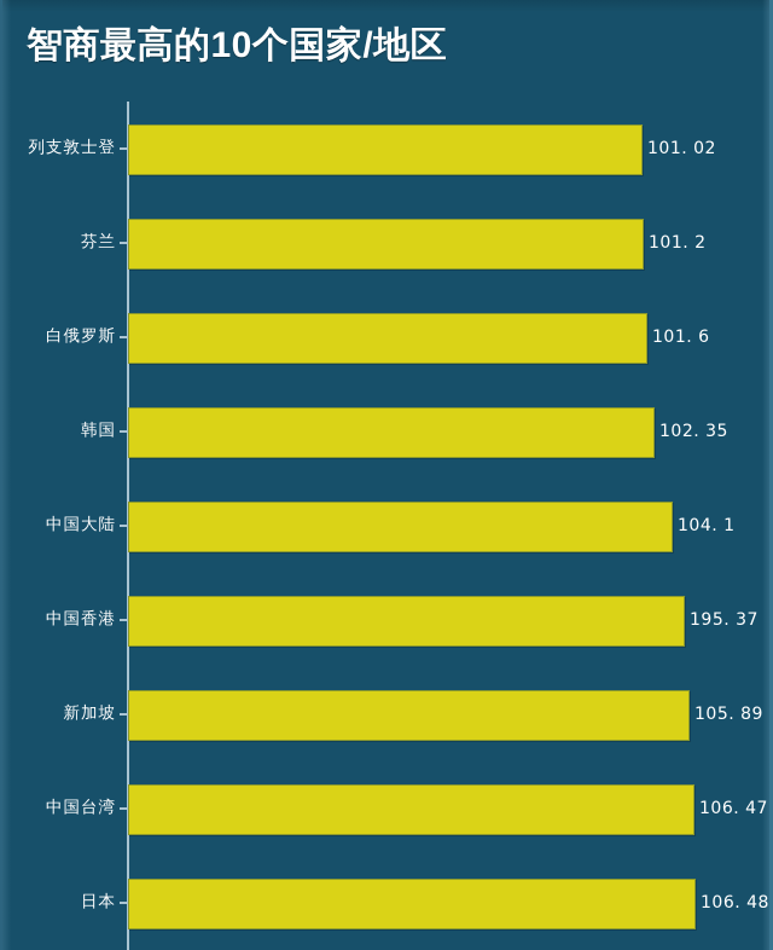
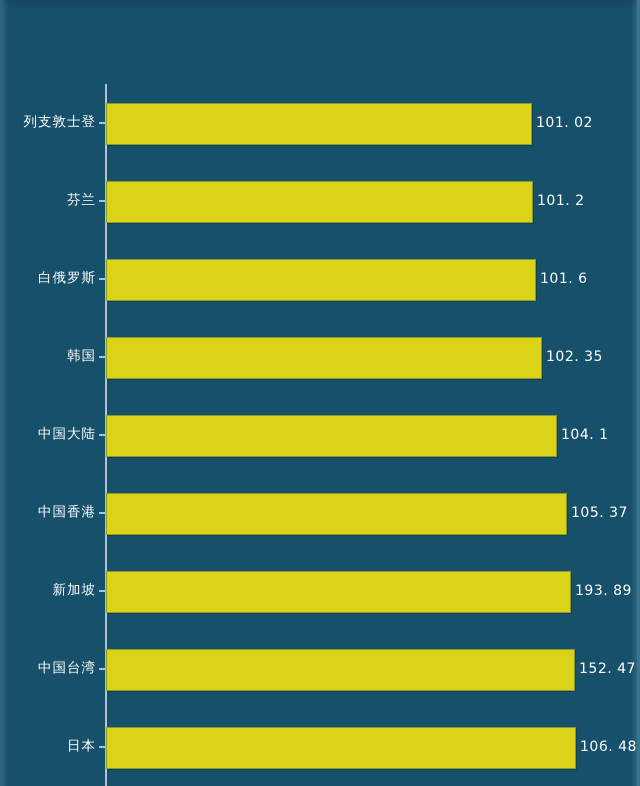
- 智商最高的10个国家/地区
  列支敦士登
  101. 02
  芬兰
  101. 2
  白俄罗斯
  101. 6
  韩国
  102. 35
  中国大陆
  104. 1
  中国香港
- 195. 37
+ 105. 37
  新加坡
- 105. 89
+ 193. 89
  中国台湾
- 106. 47
+ 152. 47
  日本
  106. 48
